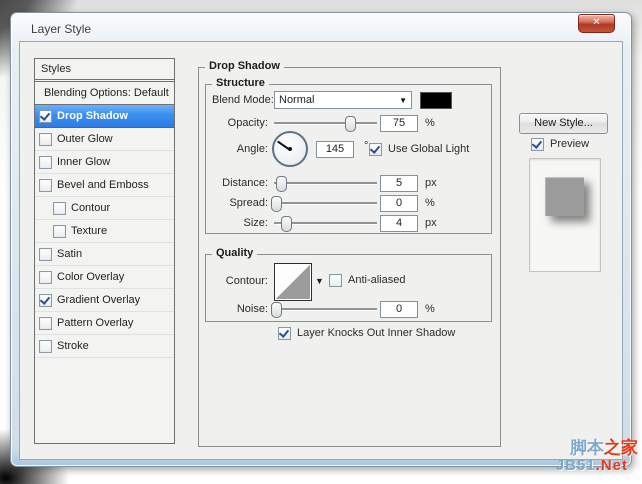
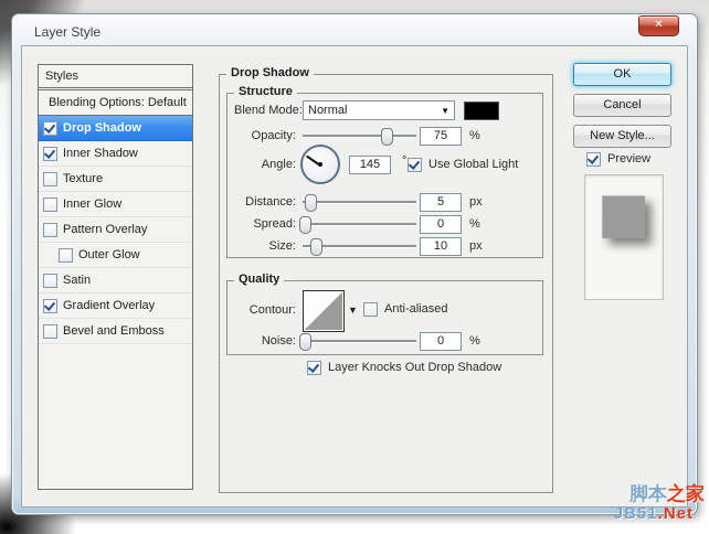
  Layer Style
  ✕
  Styles
  Blending Options: Default
  Drop Shadow
+ Inner Shadow
- Outer Glow
+ Texture
  Inner Glow
- Bevel and Emboss
+ Pattern Overlay
- Contour
- Texture
+ Outer Glow
  Satin
- Color Overlay
  Gradient Overlay
- Pattern Overlay
+ Bevel and Emboss
- Stroke
  Drop Shadow
  Structure
  Blend Mode:
  Normal
  ▼
  Opacity:
  75
  %
  Angle:
  145
  °
  Use Global Light
  Distance:
  5
  px
  Spread:
  0
  %
  Size:
- 4
+ 10
  px
  Quality
  Contour:
  ▼
  Anti-aliased
  Noise:
  0
  %
- Layer Knocks Out Inner Shadow
+ Layer Knocks Out Drop Shadow
+ OK
+ Cancel
  New Style...
  Preview
  脚本之家
  JB51.Net
